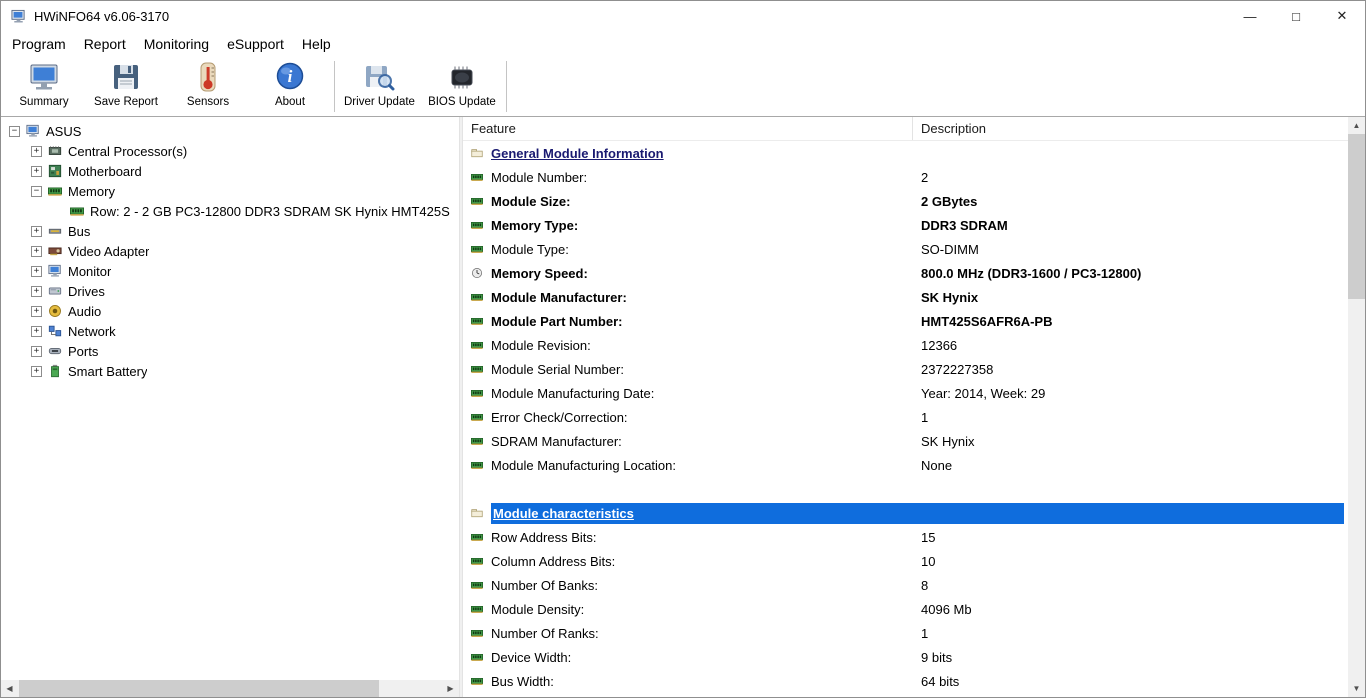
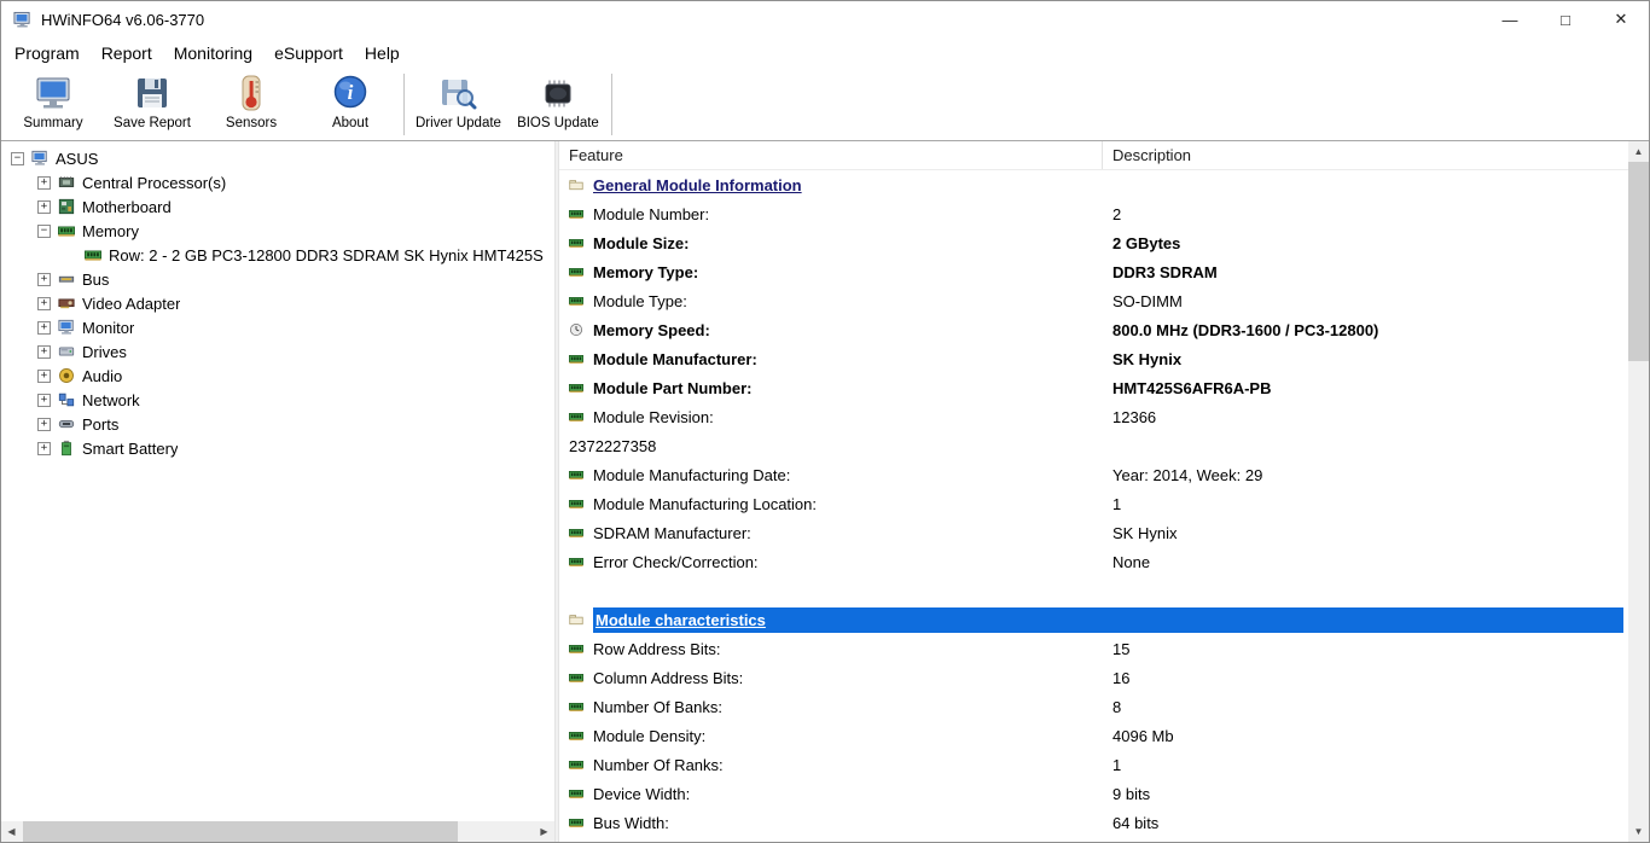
- HWiNFO64 v6.06-3170
+ HWiNFO64 v6.06-3770
  —
  □
  ✕
  Program
  Report
  Monitoring
  eSupport
  Help
  Summary
  Save Report
  Sensors
  i
  About
  Driver Update
  BIOS Update
  −
  ASUS
  +
  Central Processor(s)
  +
  Motherboard
  −
  Memory
  Row: 2 - 2 GB PC3-12800 DDR3 SDRAM SK Hynix HMT425S
  +
  Bus
  +
  Video Adapter
  +
  Monitor
  +
  Drives
  +
  Audio
  +
  Network
  +
  Ports
  +
  Smart Battery
  ◀
  ▶
  Feature
  Description
  General Module Information
  Module Number:
  2
  Module Size:
  2 GBytes
  Memory Type:
  DDR3 SDRAM
  Module Type:
  SO-DIMM
  Memory Speed:
  800.0 MHz (DDR3-1600 / PC3-12800)
  Module Manufacturer:
  SK Hynix
  Module Part Number:
  HMT425S6AFR6A-PB
  Module Revision:
  12366
- Module Serial Number:
  2372227358
  Module Manufacturing Date:
  Year: 2014, Week: 29
- Error Check/Correction:
+ Module Manufacturing Location:
  1
  SDRAM Manufacturer:
  SK Hynix
- Module Manufacturing Location:
+ Error Check/Correction:
  None
  Module characteristics
  Row Address Bits:
  15
  Column Address Bits:
- 10
+ 16
  Number Of Banks:
  8
  Module Density:
  4096 Mb
  Number Of Ranks:
  1
  Device Width:
  9 bits
  Bus Width:
  64 bits
  ▲
  ▼
